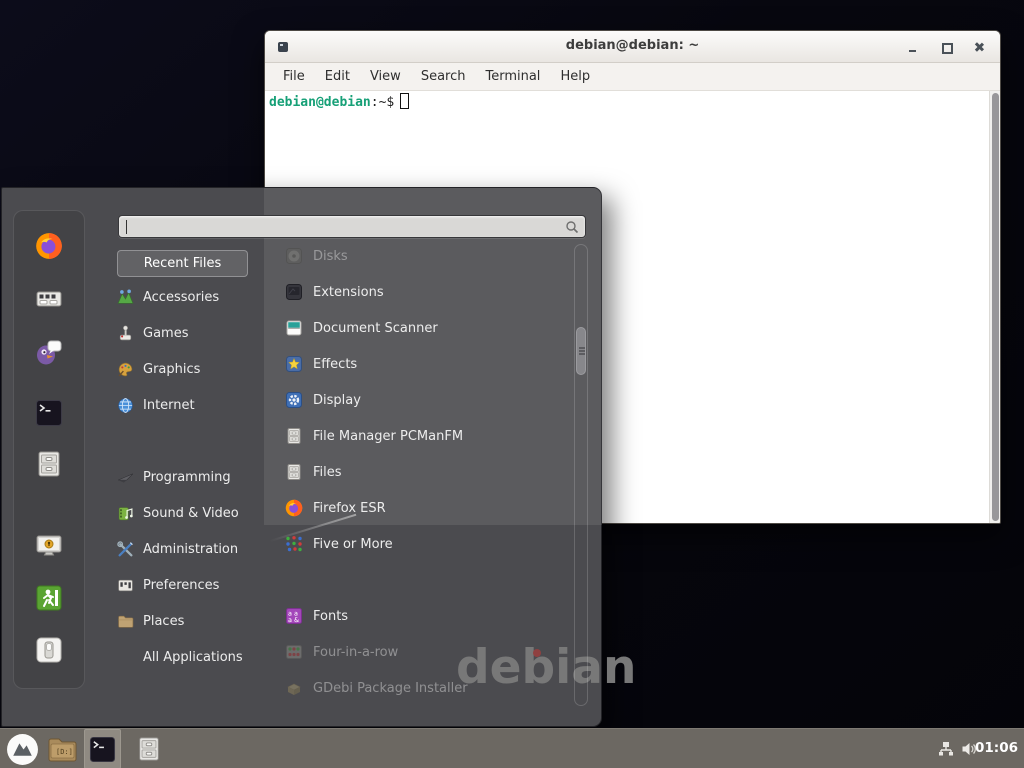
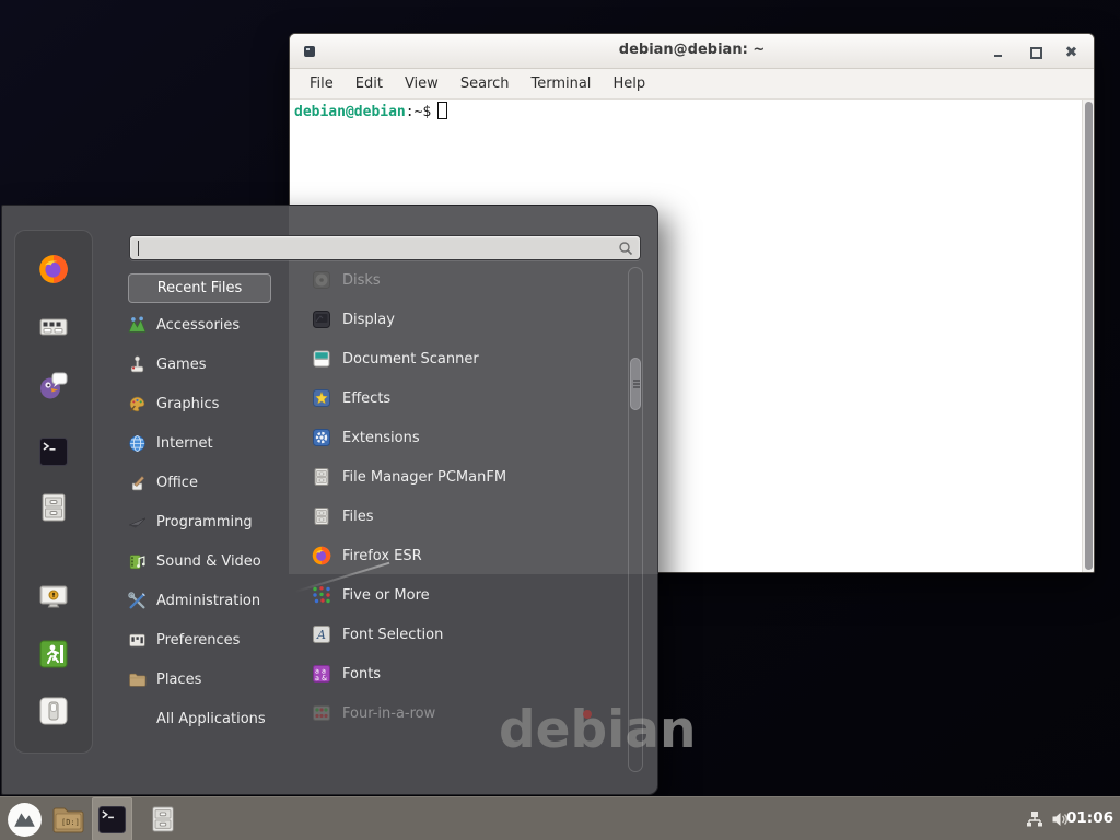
  debian@debian: ~
  File
  Edit
  View
  Search
  Terminal
  Help
  debian@debian:~$
  debian
  Recent Files
  Accessories
  Games
  Graphics
  Internet
+ Office
  Programming
  Sound & Video
  Administration
  Preferences
  Places
  All Applications
  Disks
- Extensions
+ Display
  Document Scanner
  Effects
- Display
+ Extensions
  File Manager PCManFM
  Files
  Firefox ESR
  Five or More
+ A
+ Font Selection
  a a
  a &
  Fonts
  Four-in-a-row
- GDebi Package Installer
  [D:]
  01:06
